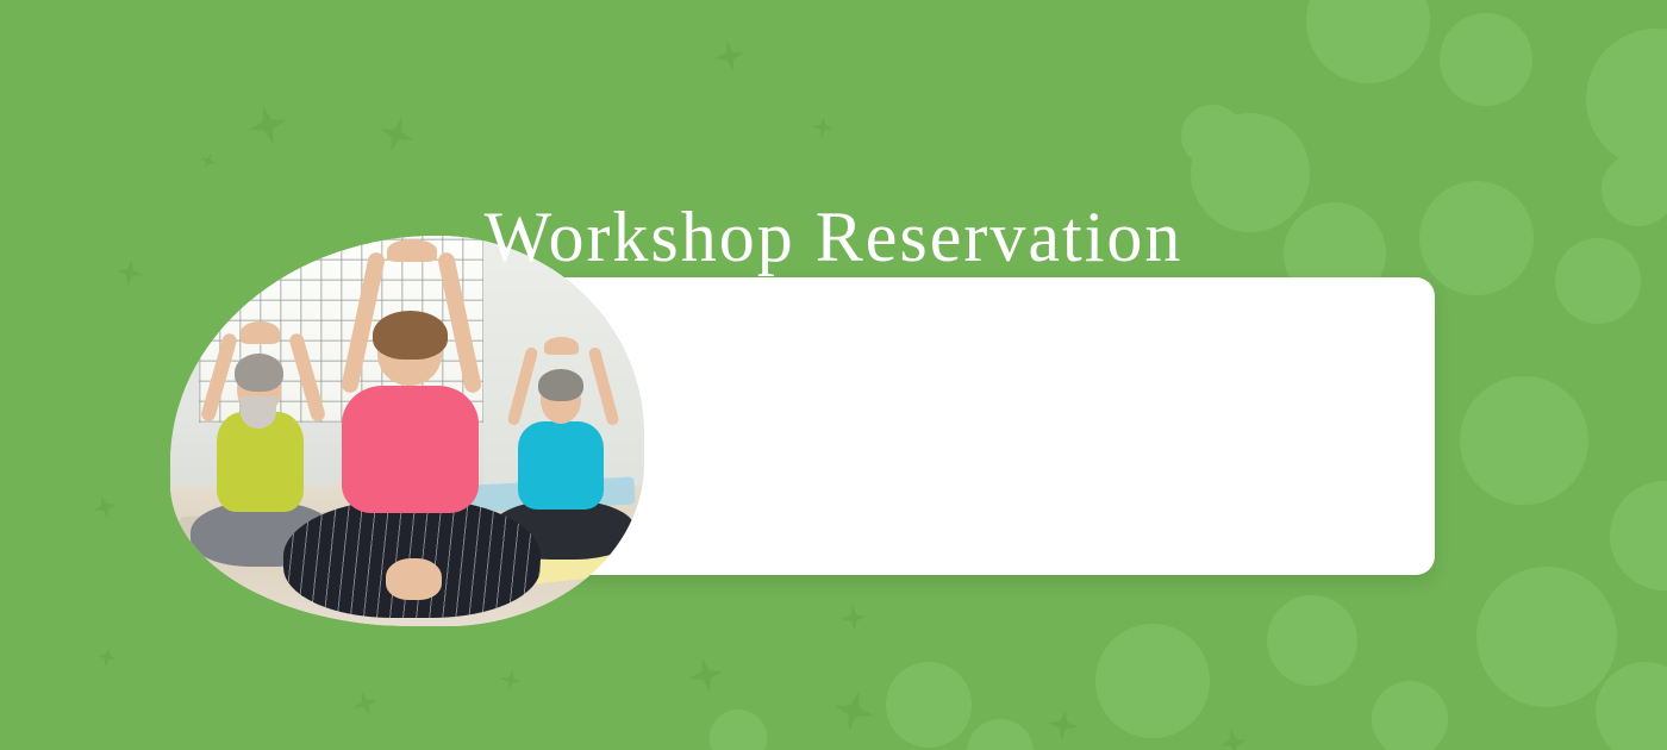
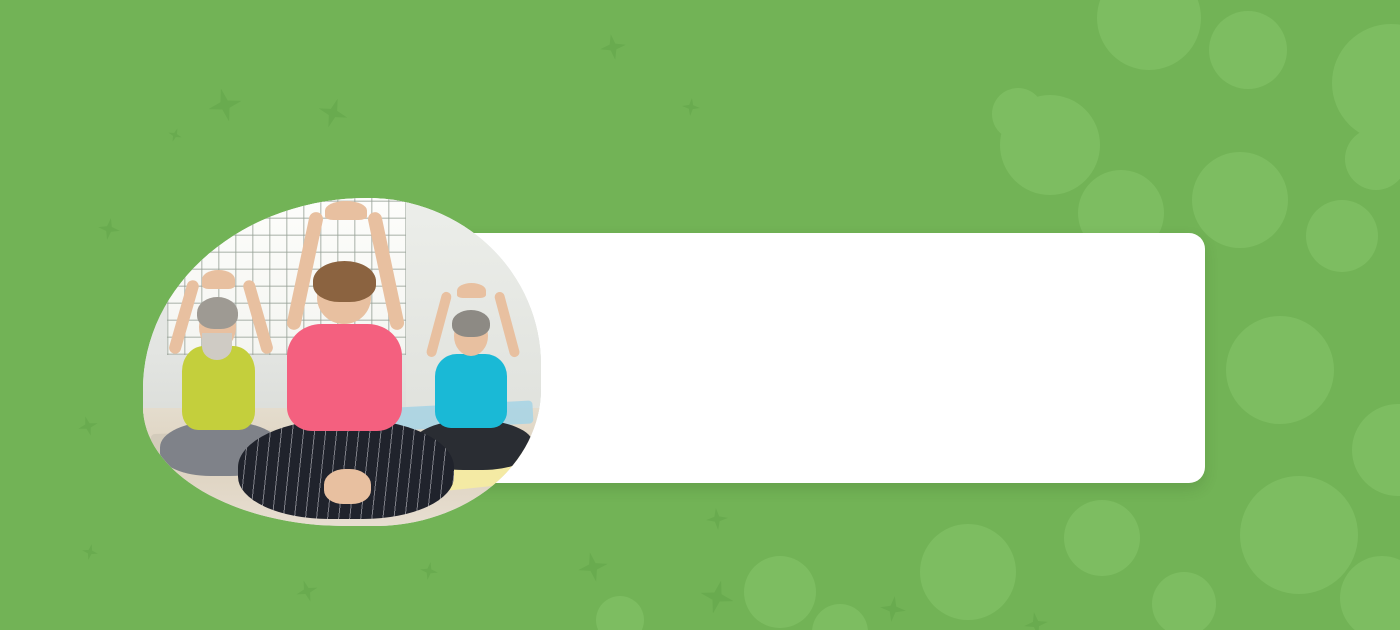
- Workshop Reservation
